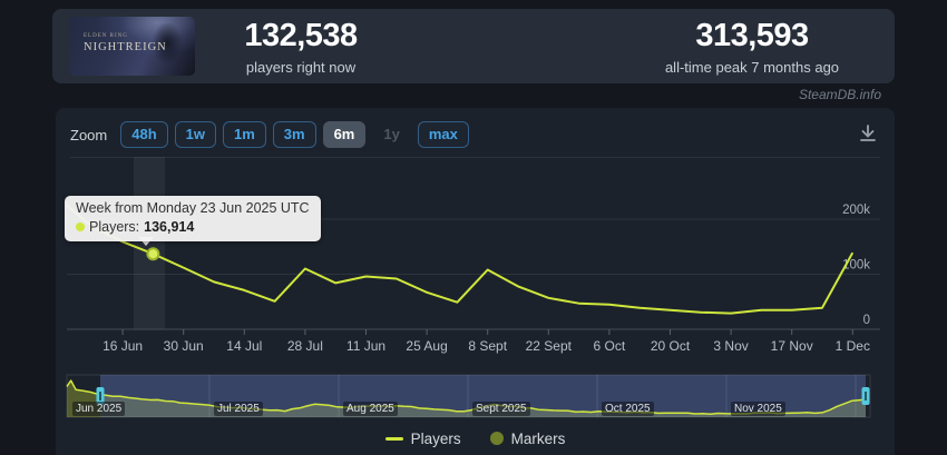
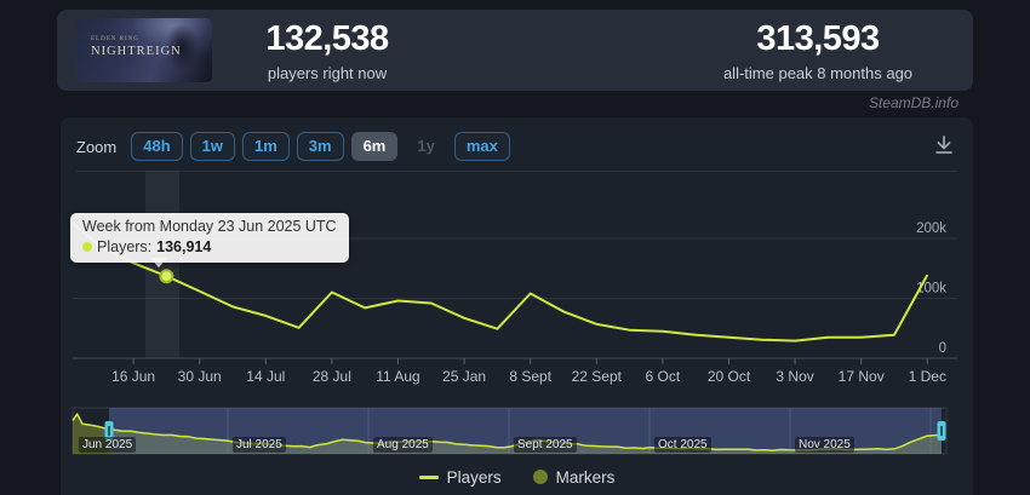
  NIGHTREIGN
  132,538
  players right now
  313,593
- all-time peak 7 months ago
+ all-time peak 8 months ago
  SteamDB.info
  Zoom
  48h
  1w
  1m
  3m
  6m
  1y
  max
  0
  00k
  200k
  16 Jun
  30 Jun
  14 Jul
  28 Jul
- 11 Jun
+ 11 Aug
- 25 Aug
+ 25 Jan
  8 Sept
  22 Sept
  6 Oct
  20 Oct
  3 Nov
  17 Nov
  1 Dec
  Jun 2025
  Jul 2025
  Aug 2025
  Sept 2025
  Oct 2025
  Nov 2025
  Week from Monday 23 Jun 2025 UTC
  Players:
  136,914
  Players
  Markers
